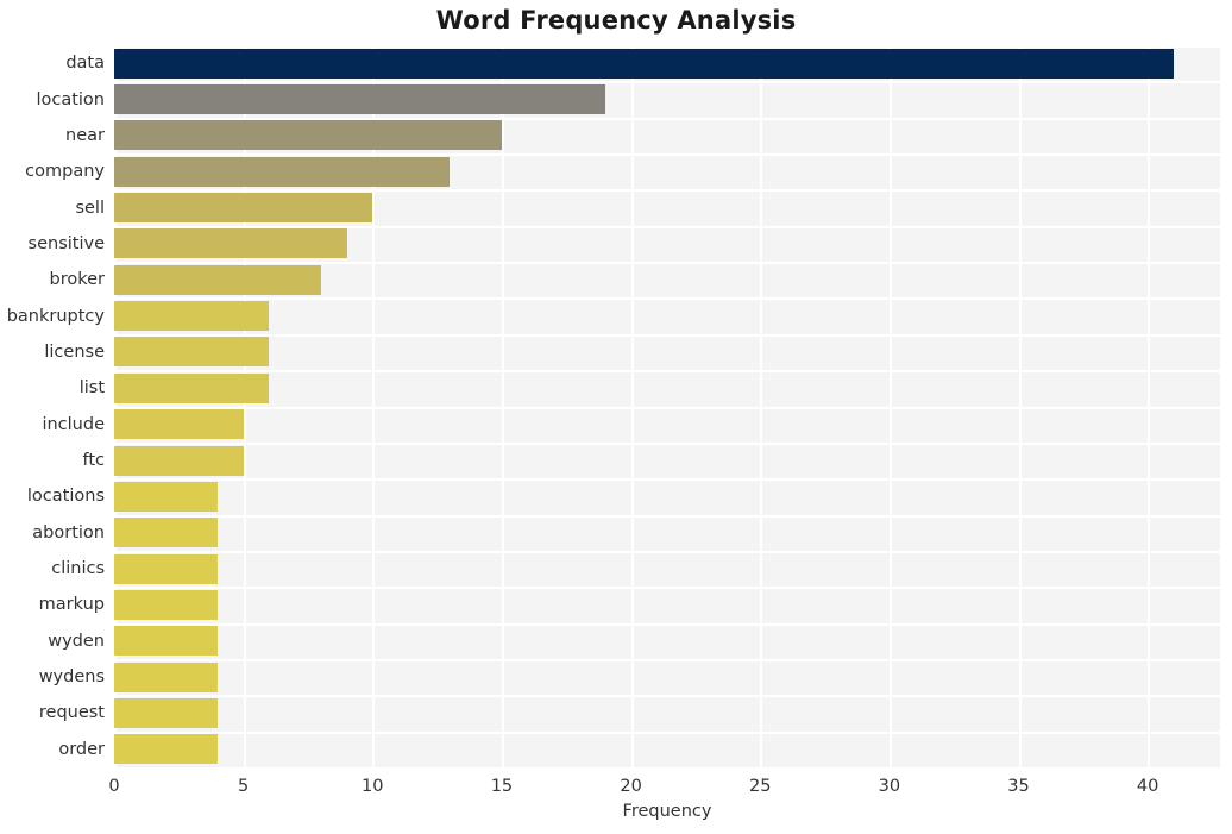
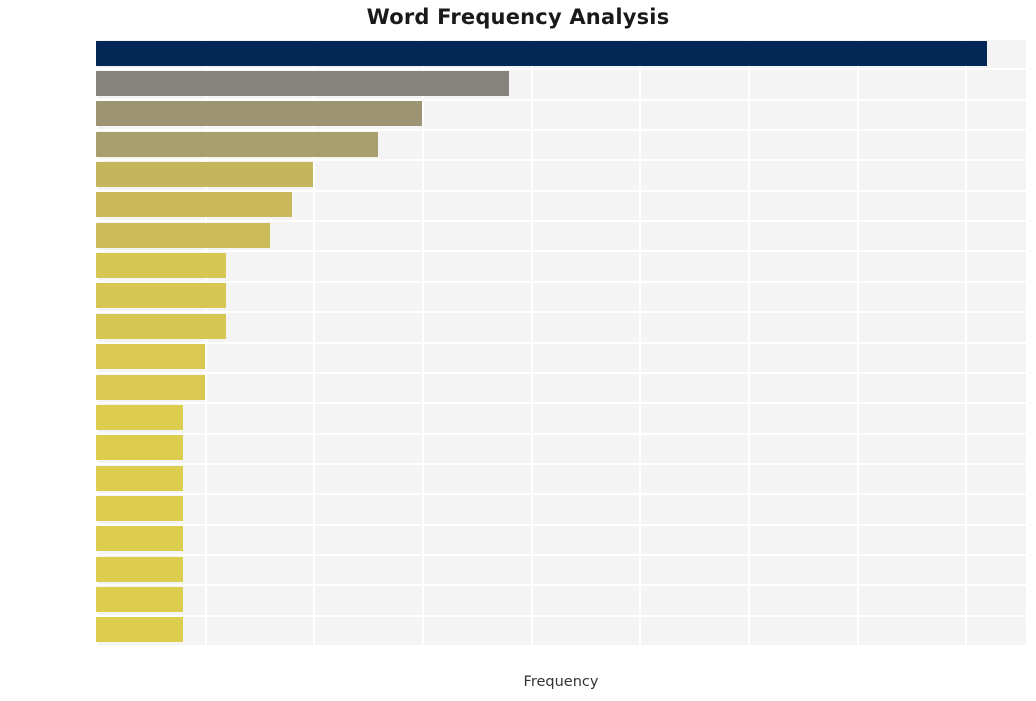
  Word Frequency Analysis
- data
- location
- near
- company
- sell
- sensitive
- broker
- bankruptcy
- license
- list
- include
- ftc
- locations
- abortion
- clinics
- markup
- wyden
- wydens
- request
- order
- 0
- 5
- 10
- 15
- 20
- 25
- 30
- 35
- 40
  Frequency
